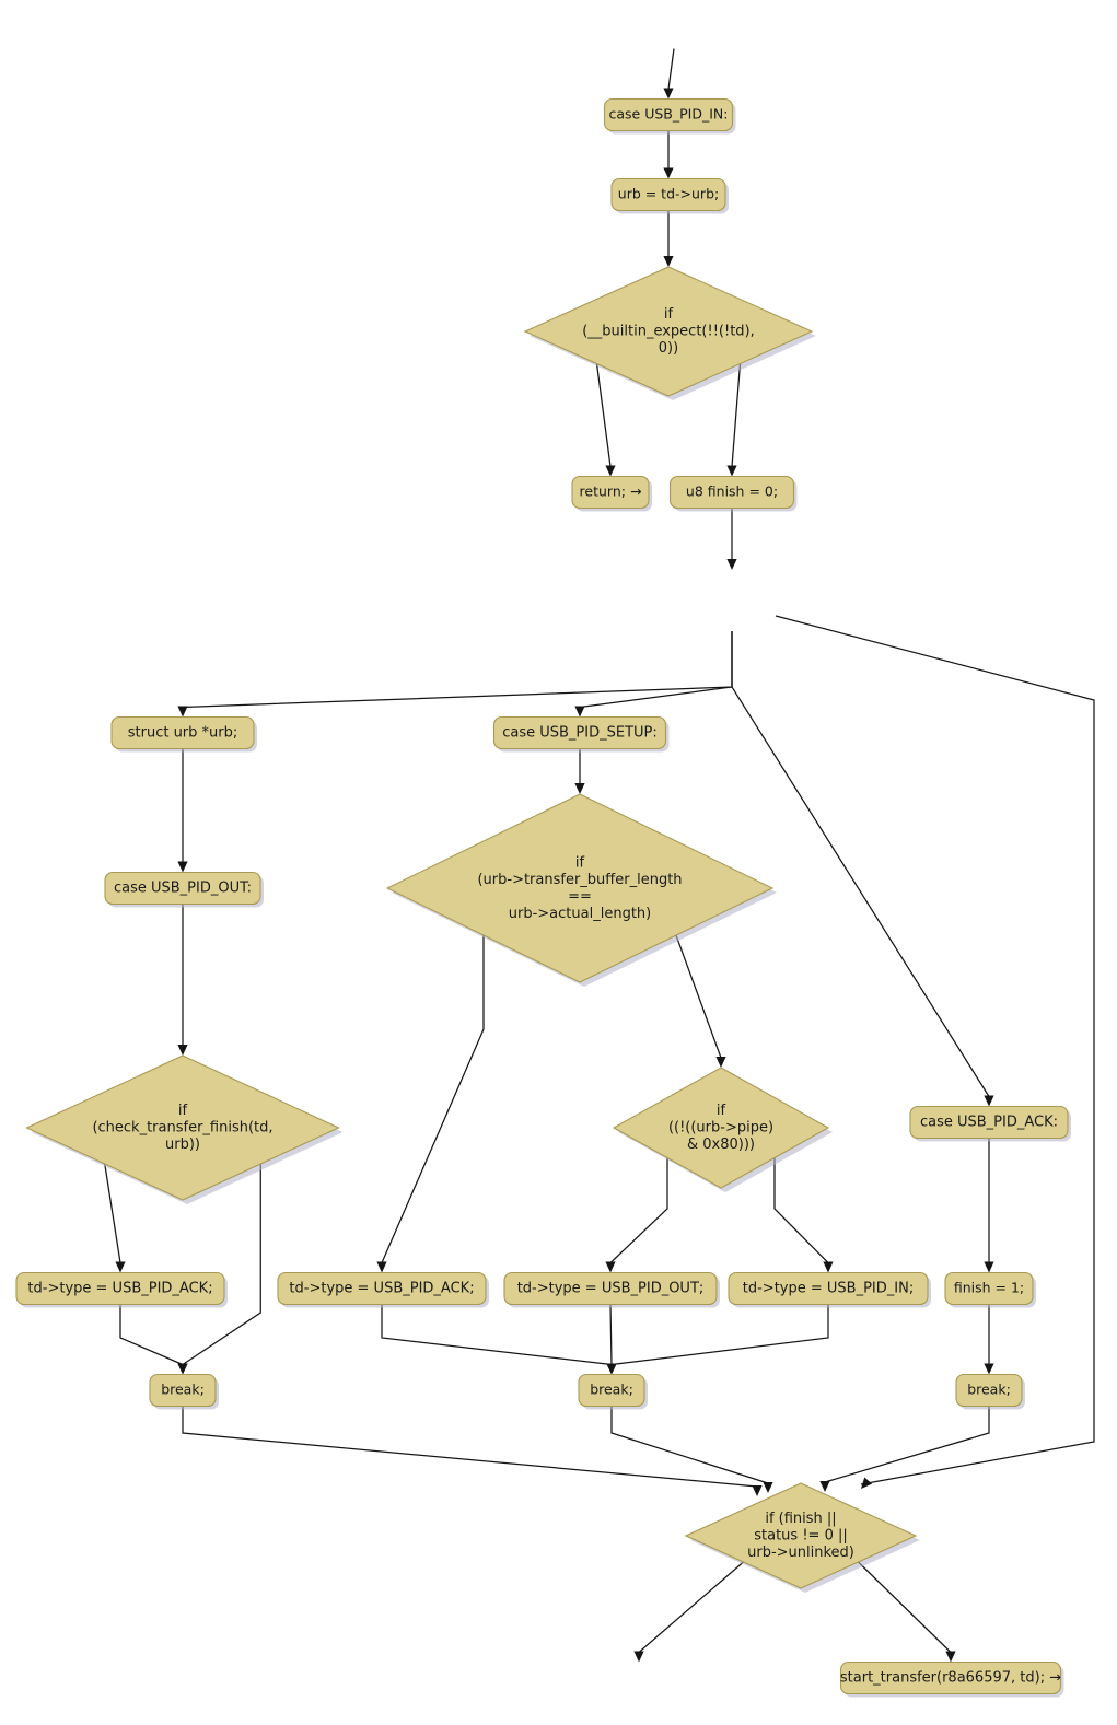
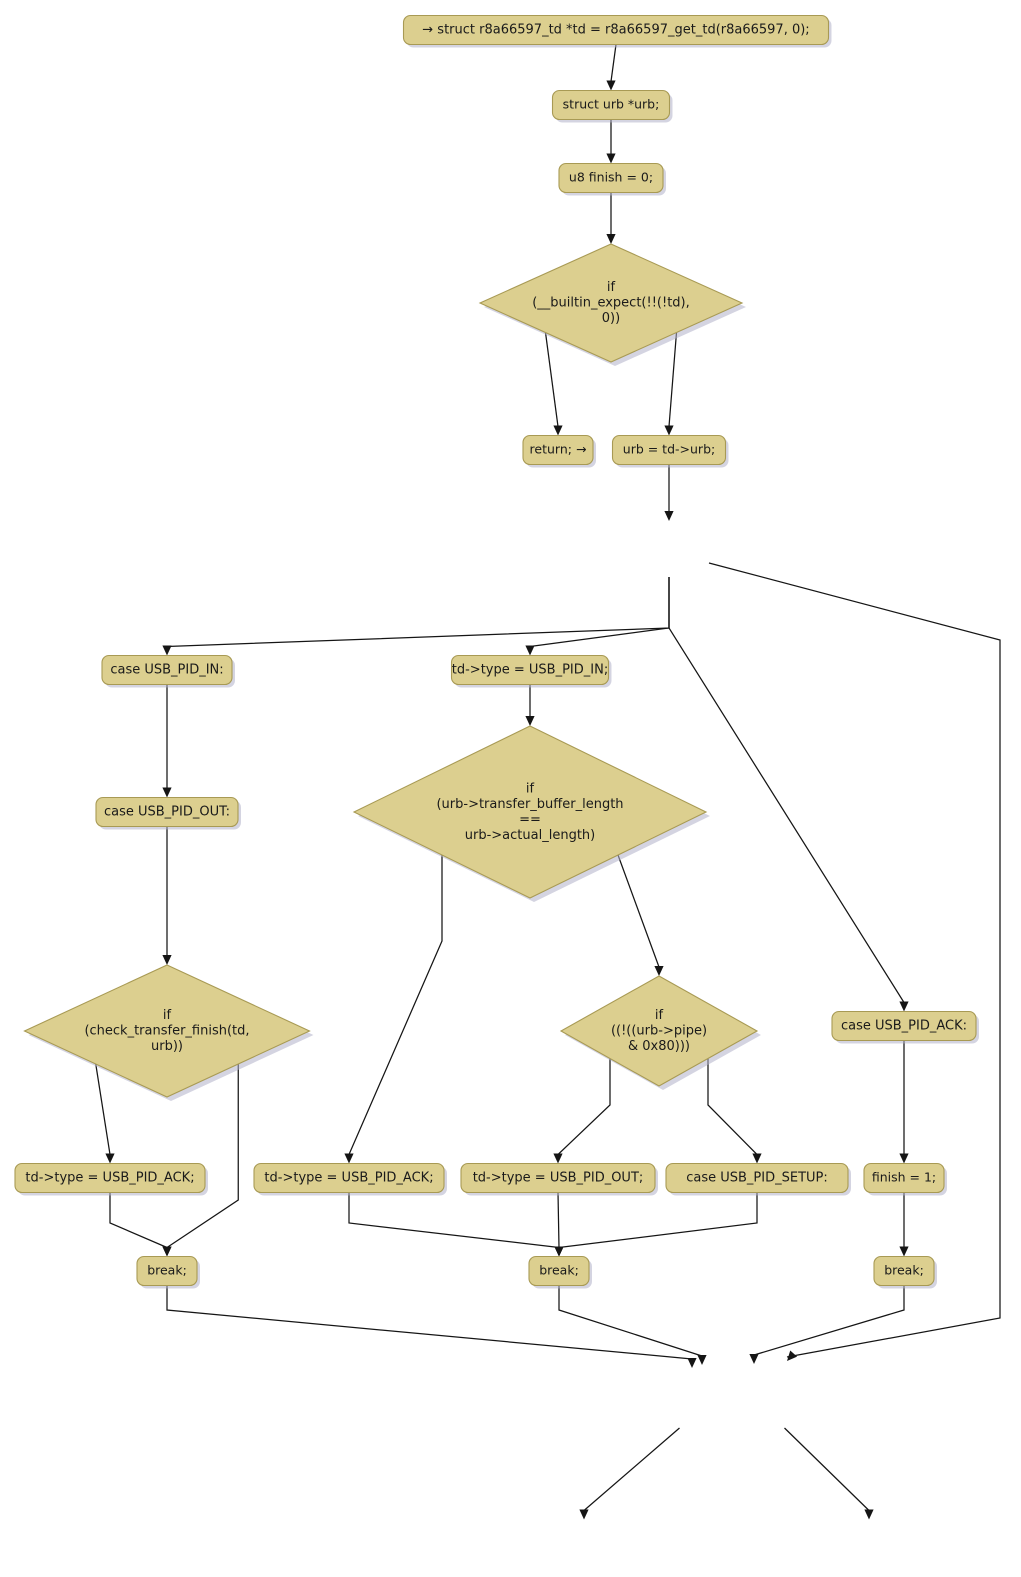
+ → struct r8a66597_td *td = r8a66597_get_td(r8a66597, 0);
- case USB_PID_IN:
+ struct urb *urb;
- urb = td->urb;
+ u8 finish = 0;
  if
  (__builtin_expect(!!(!td),
  0))
  return; →
- u8 finish = 0;
+ urb = td->urb;
- struct urb *urb;
+ case USB_PID_IN:
- case USB_PID_SETUP:
+ td->type = USB_PID_IN;
  case USB_PID_OUT:
  if
  (urb->transfer_buffer_length
  ==
  urb->actual_length)
  if
  (check_transfer_finish(td,
  urb))
  if
  ((!((urb->pipe)
  & 0x80)))
  case USB_PID_ACK:
  td->type = USB_PID_ACK;
  td->type = USB_PID_ACK;
  td->type = USB_PID_OUT;
- td->type = USB_PID_IN;
+ case USB_PID_SETUP:
  finish = 1;
  break;
  break;
  break;
- if (finish ||
- status != 0 ||
- urb->unlinked)
- start_transfer(r8a66597, td); →
